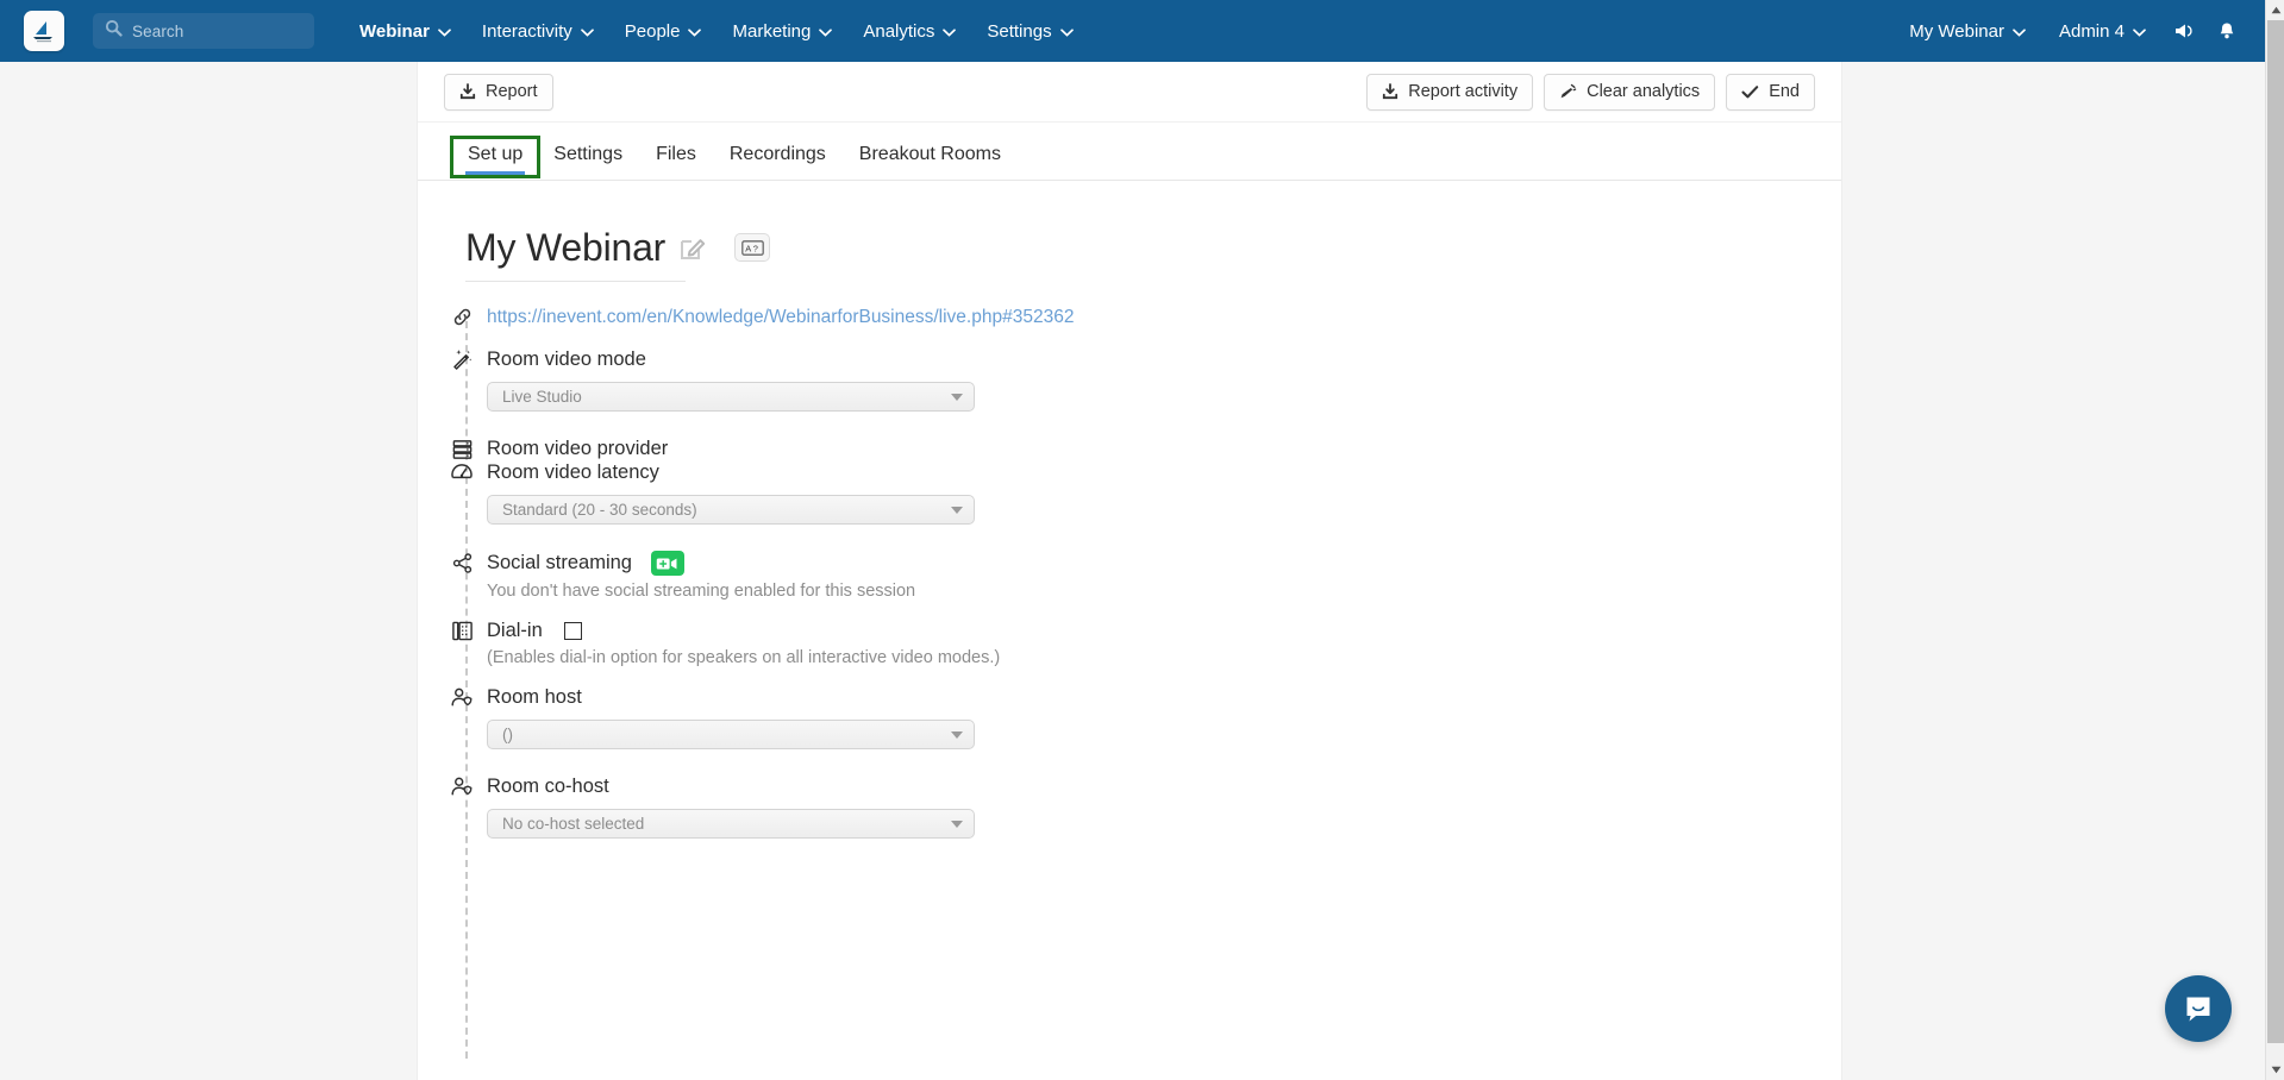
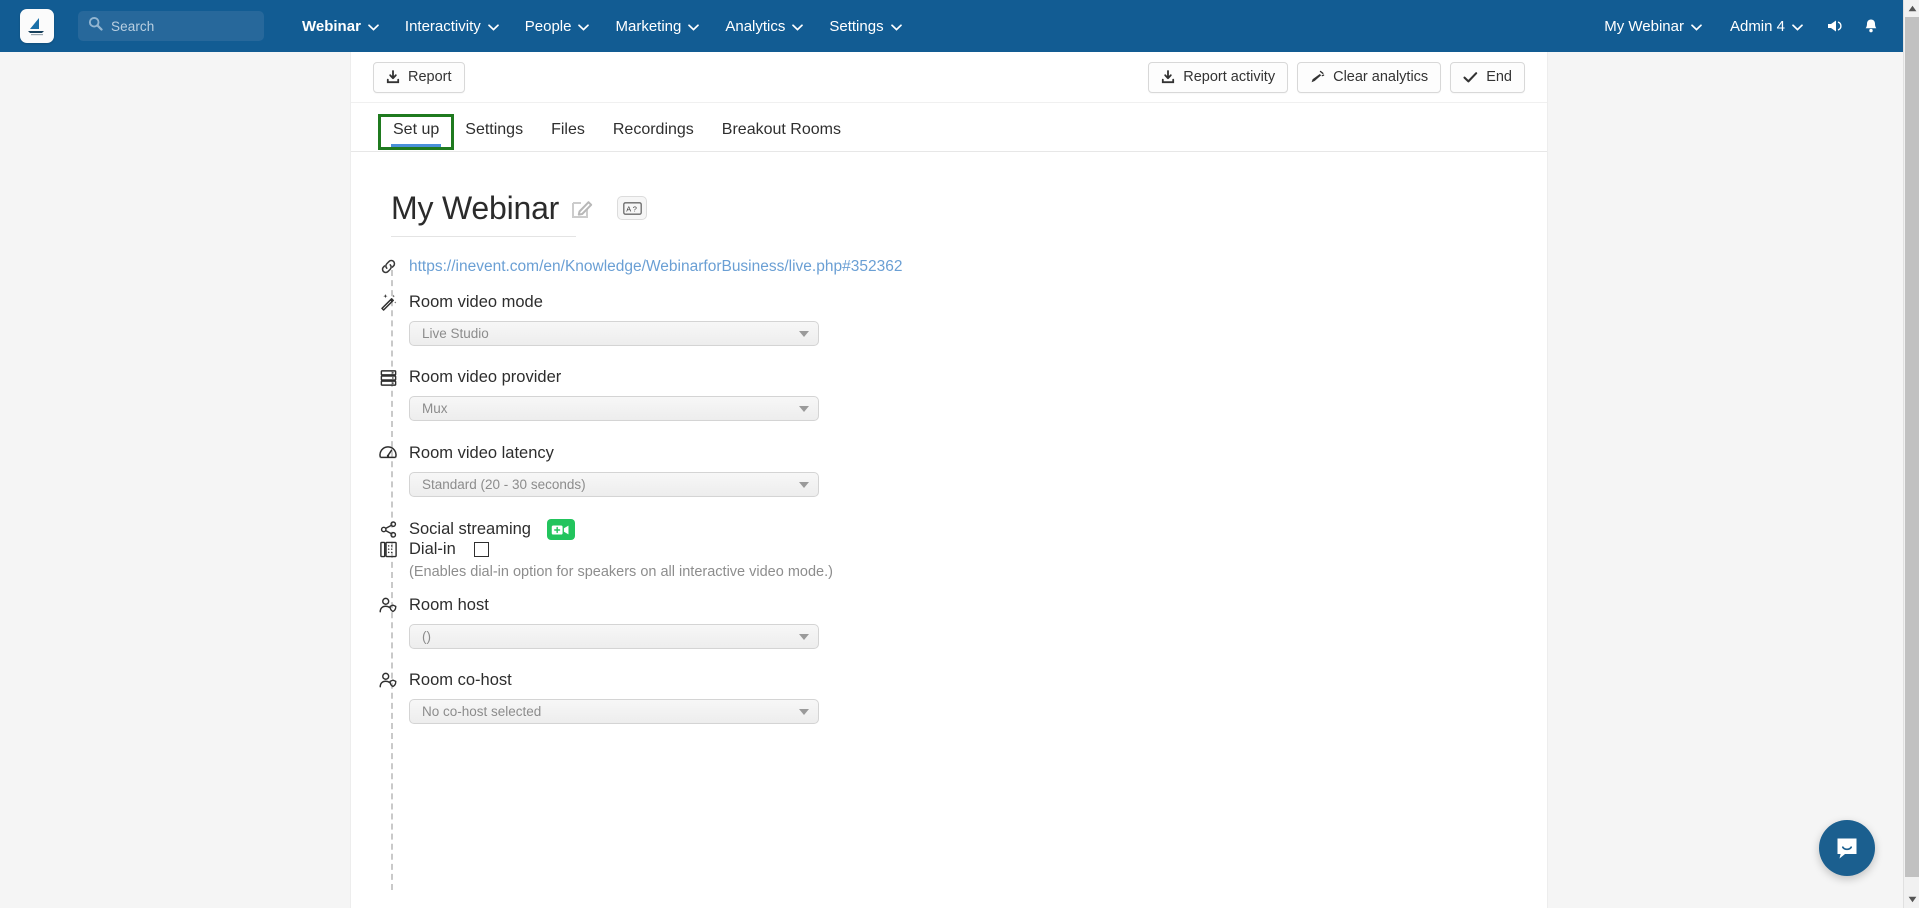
  Search
  Webinar
  Interactivity
  People
  Marketing
  Analytics
  Settings
  My Webinar
  Admin 4
  Report
  Report activity
  Clear analytics
  End
  Set up
  Settings
  Files
  Recordings
  Breakout Rooms
  My Webinar
  A
  ?
  https://inevent.com/en/Knowledge/WebinarforBusiness/live.php#352362
  Room video mode
  Live Studio
  Room video provider
+ Mux
  Room video latency
  Standard (20 - 30 seconds)
  Social streaming
- You don't have social streaming enabled for this session
  Dial-in
- (Enables dial-in option for speakers on all interactive video modes.)
+ (Enables dial-in option for speakers on all interactive video mode.)
  Room host
  ()
  Room co-host
  No co-host selected
